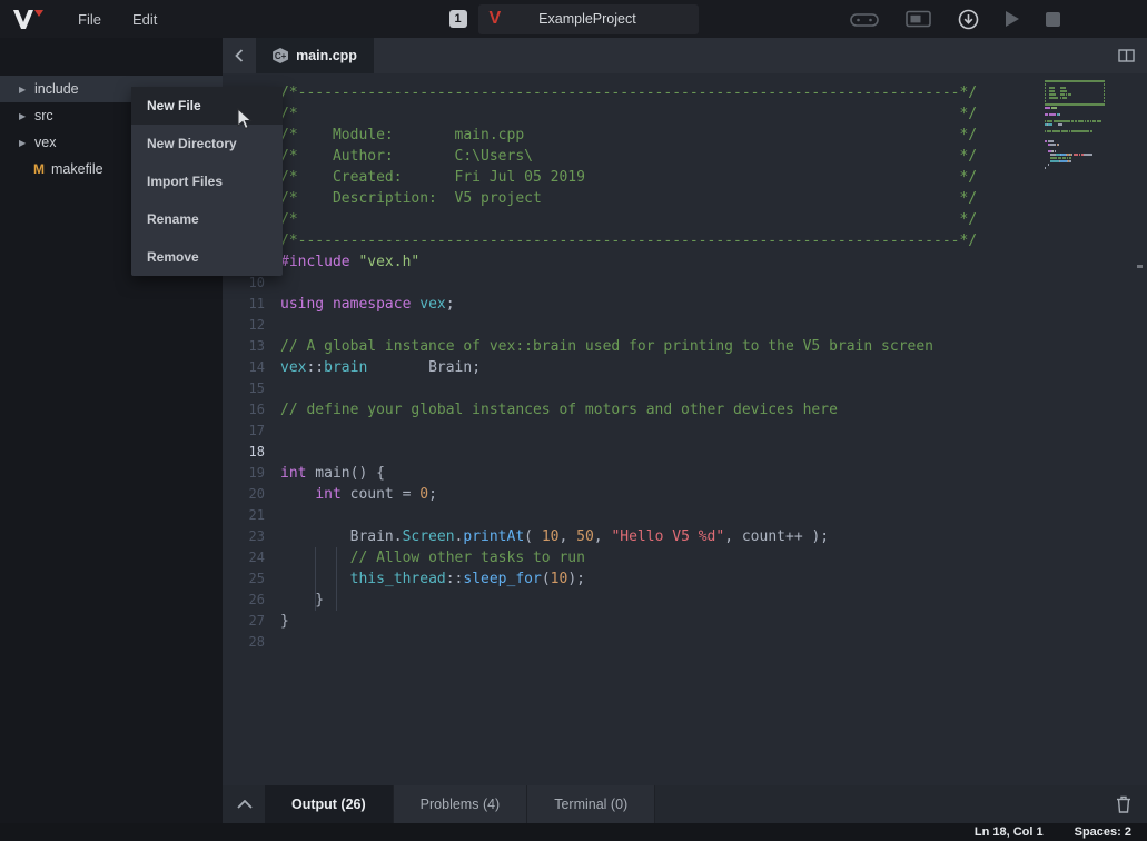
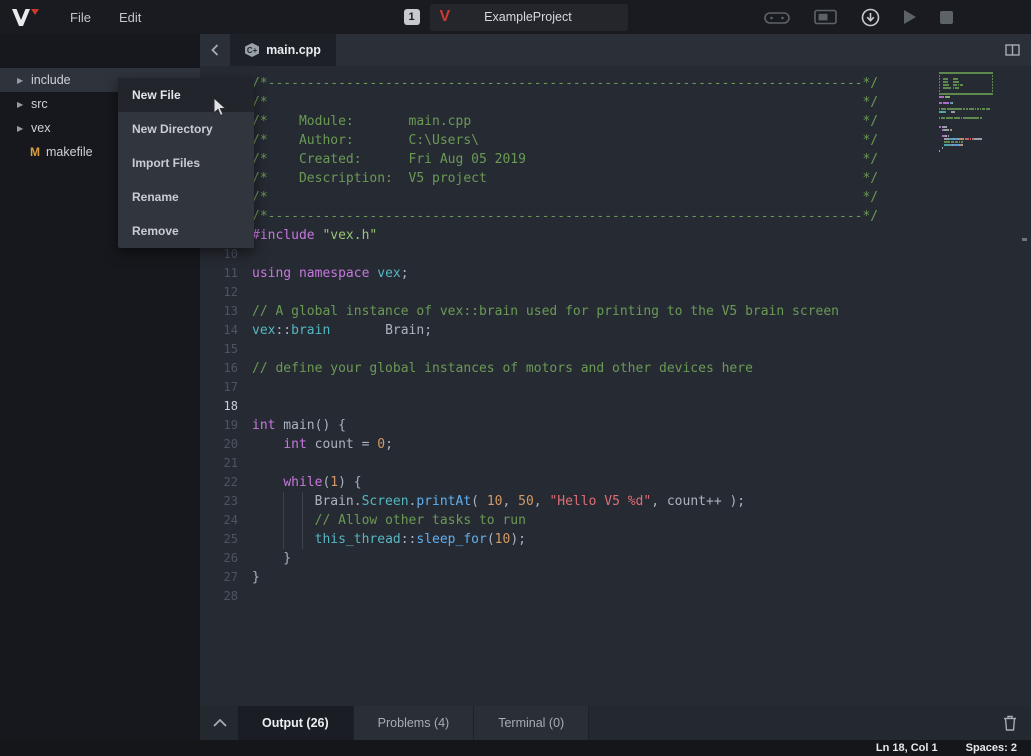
  File
  Edit
  1
  V
  ExampleProject
  ▶
  include
  ▶
  src
  ▶
  vex
  M
  makefile
  C+
  main.cpp
  /*----------------------------------------------------------------------------*/
  /* */
  /* Module: main.cpp */
  /* Author: C:\Users\ */
- /* Created: Fri Jul 05 2019 */
+ /* Created: Fri Aug 05 2019 */
  /* Description: V5 project */
  /* */
  /*----------------------------------------------------------------------------*/
  #include "vex.h"
  10
  11
  using namespace vex;
  12
  13
  // A global instance of vex::brain used for printing to the V5 brain screen
  14
  vex::brain Brain;
  15
  16
  // define your global instances of motors and other devices here
  17
  18
  19
  int main() {
  20
  int count = 0;
  21
+ 22
+ while(1) {
  23
  Brain.Screen.printAt( 10, 50, "Hello V5 %d", count++ );
  24
  // Allow other tasks to run
  25
  this_thread::sleep_for(10);
  26
  }
  27
  }
  28
  Output (26)
  Problems (4)
  Terminal (0)
  Ln 18, Col 1
  Spaces: 2
  New File
  New Directory
  Import Files
  Rename
  Remove
